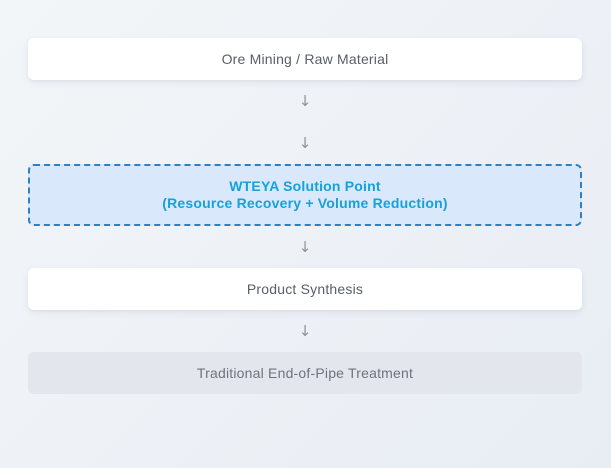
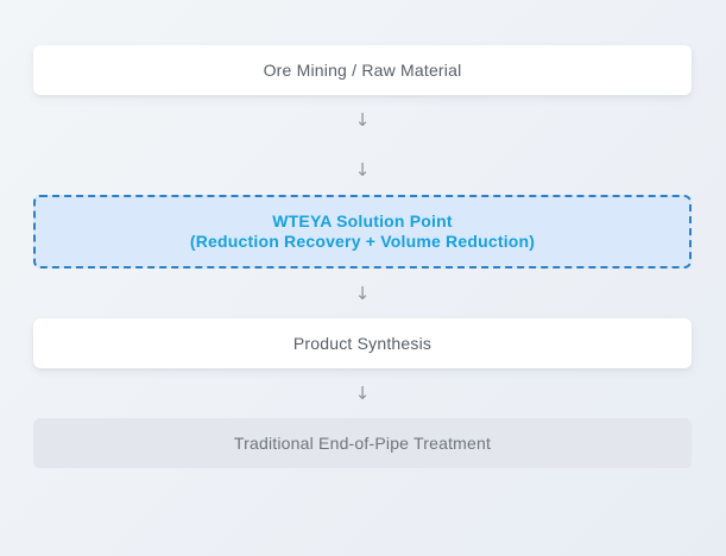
  Ore Mining / Raw Material
  ↓
  ↓
  WTEYA Solution Point
- (Resource Recovery + Volume Reduction)
+ (Reduction Recovery + Volume Reduction)
  ↓
  Product Synthesis
  ↓
  Traditional End-of-Pipe Treatment
